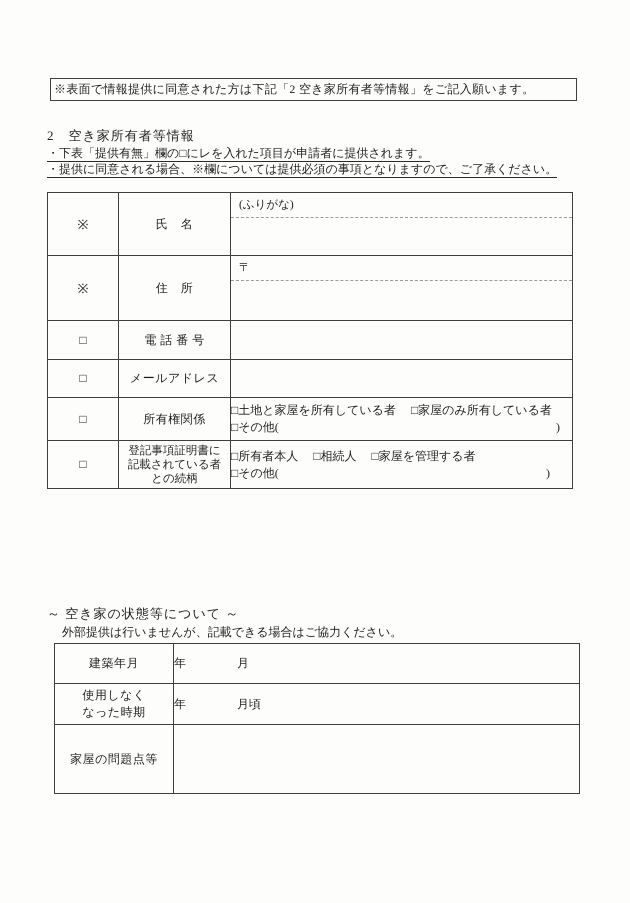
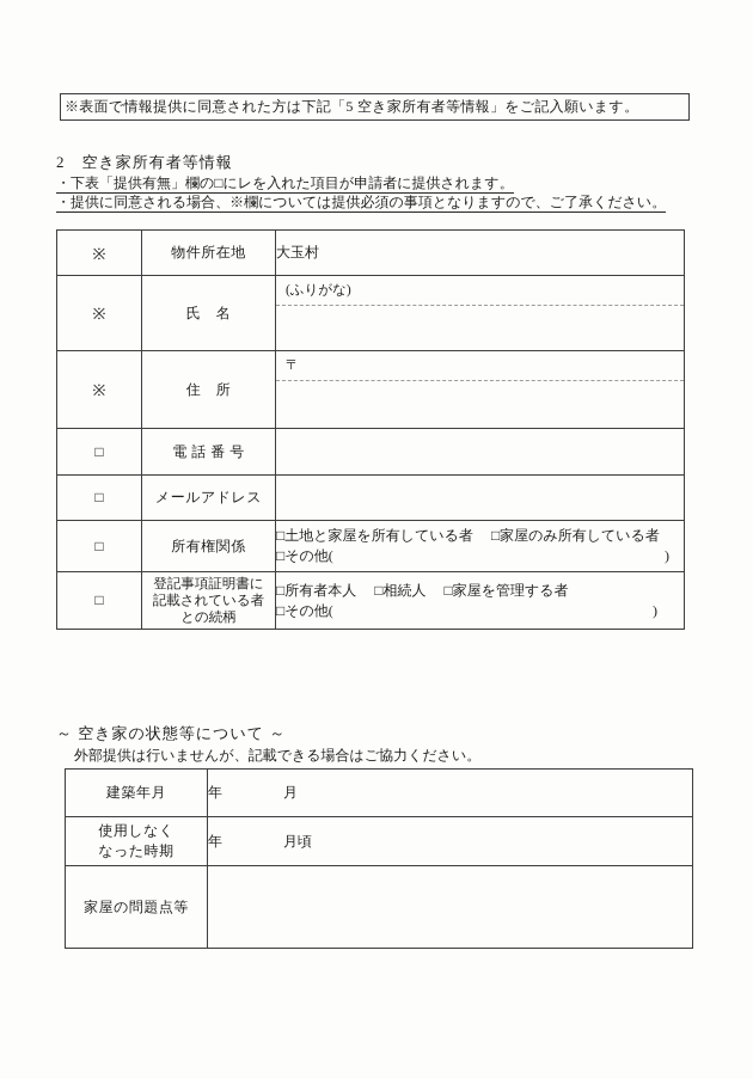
- ※表面で情報提供に同意された方は下記「2 空き家所有者等情報」をご記入願います。
+ ※表面で情報提供に同意された方は下記「5 空き家所有者等情報」をご記入願います。
  2 空き家所有者等情報
  ・下表「提供有無」欄の□にレを入れた項目が申請者に提供されます。
  ・提供に同意される場合、※欄については提供必須の事項となりますので、ご了承ください。
+ ※	物件所在地	大玉村
  ※	氏 名	(ふりがな)
  ※	住 所	〒
  □	電 話 番 号
  □	メールアドレス
  □	所有権関係	□土地と家屋を所有している者 □家屋のみ所有している者 □その他( )
  □	登記事項証明書に 記載されている者 との続柄	□所有者本人 □相続人 □家屋を管理する者 □その他( )
  ～ 空き家の状態等について ～
  外部提供は行いませんが、記載できる場合はご協力ください。
  建築年月	年 月
  使用しなく なった時期	年 月頃
  家屋の問題点等
